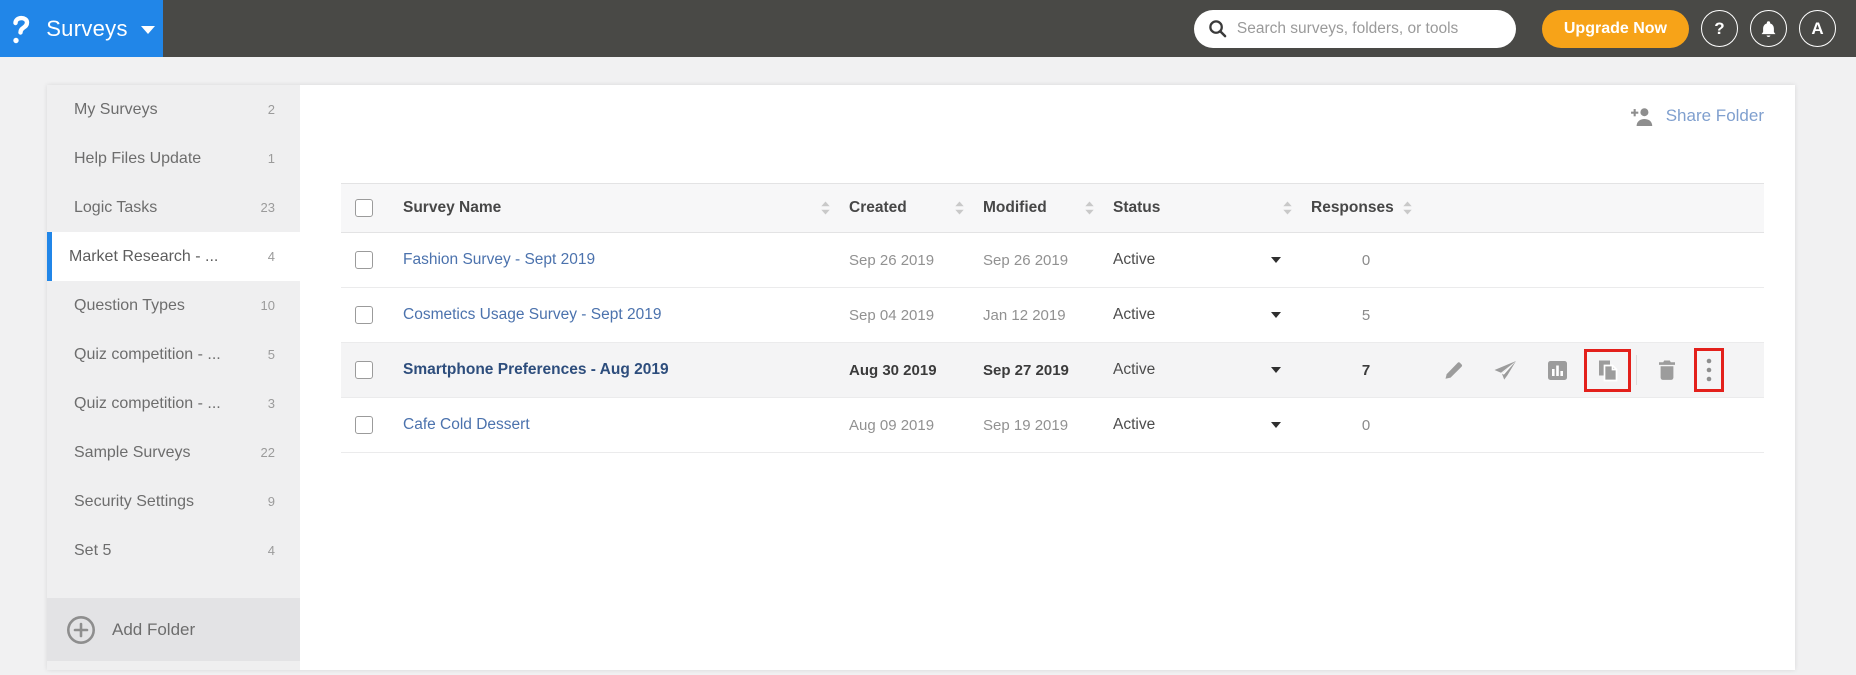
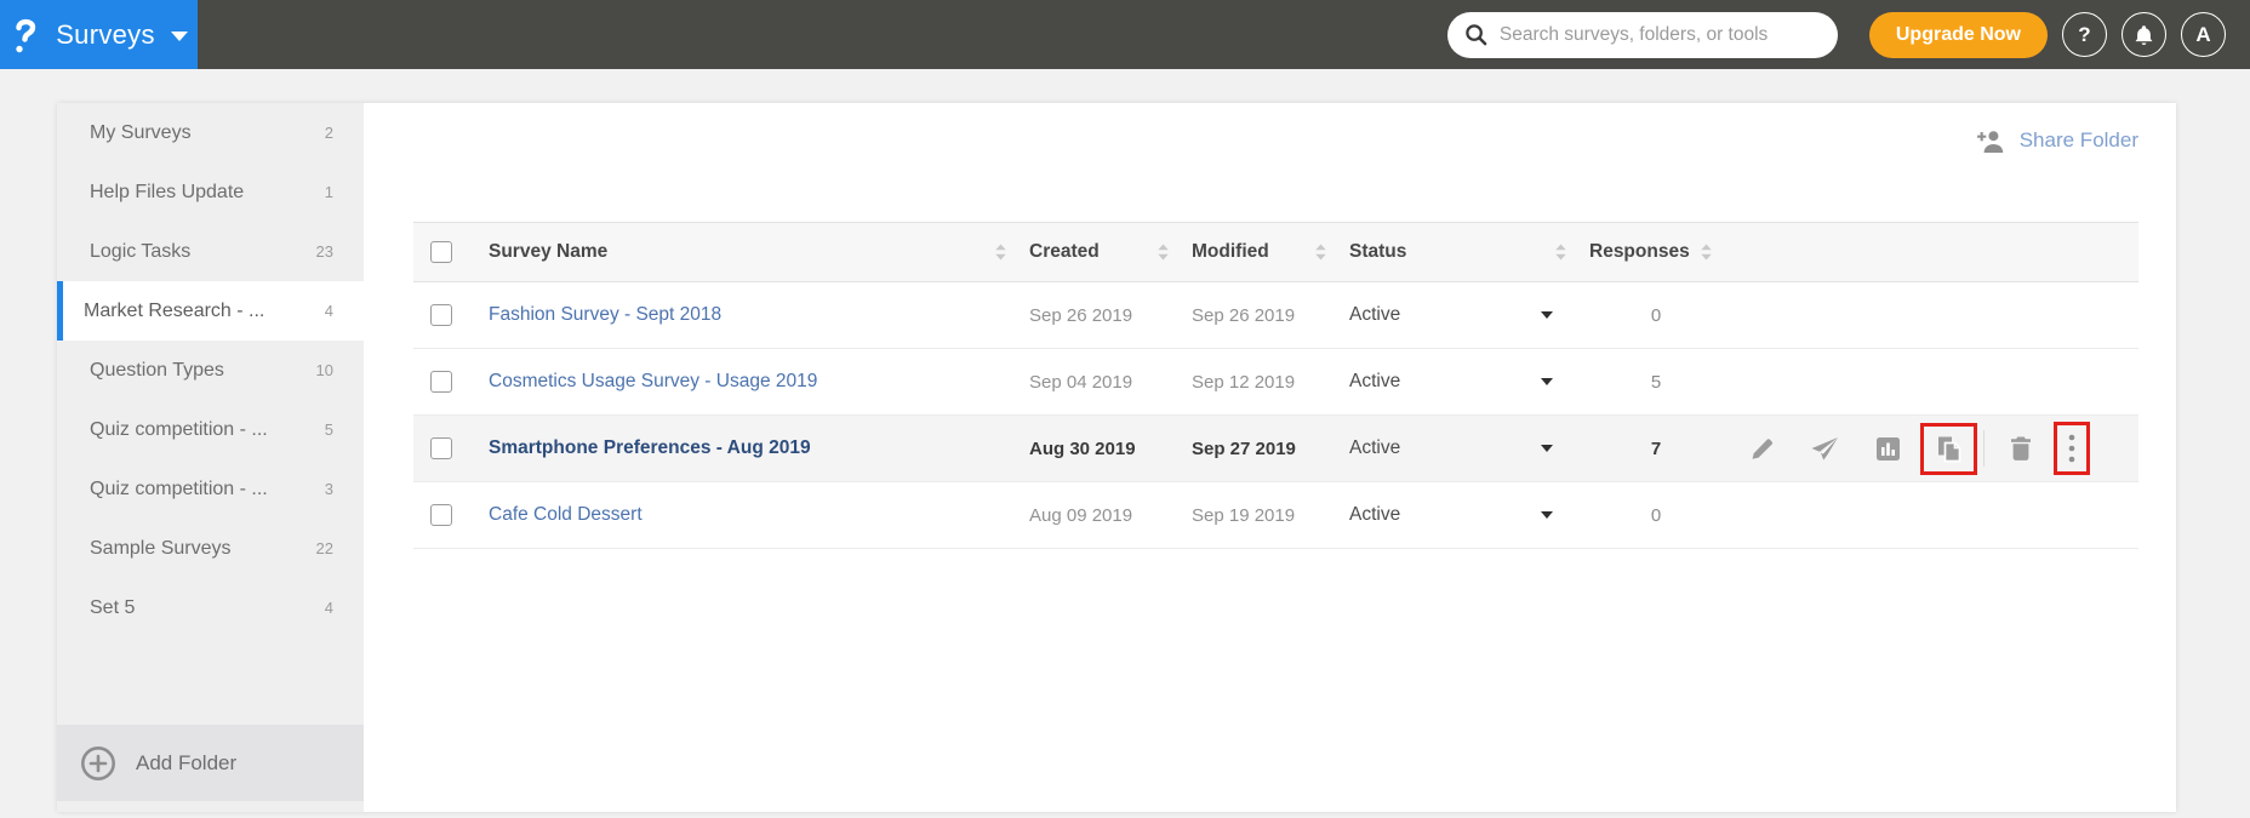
  Surveys
  Search surveys, folders, or tools
  Upgrade Now
  ?
  A
  My Surveys
  2
  Help Files Update
  1
  Logic Tasks
  23
  Market Research - ...
  4
  Question Types
  10
  Quiz competition - ...
  5
  Quiz competition - ...
  3
  Sample Surveys
  22
- Security Settings
- 9
  Set 5
  4
  Add Folder
  Share Folder
  Survey Name
  Created
  Modified
  Status
  Responses
- Fashion Survey - Sept 2019
+ Fashion Survey - Sept 2018
  Sep 26 2019
  Sep 26 2019
  Active
  0
- Cosmetics Usage Survey - Sept 2019
+ Cosmetics Usage Survey - Usage 2019
  Sep 04 2019
- Jan 12 2019
+ Sep 12 2019
  Active
  5
  Smartphone Preferences - Aug 2019
  Aug 30 2019
  Sep 27 2019
  Active
  7
  Cafe Cold Dessert
  Aug 09 2019
  Sep 19 2019
  Active
  0
